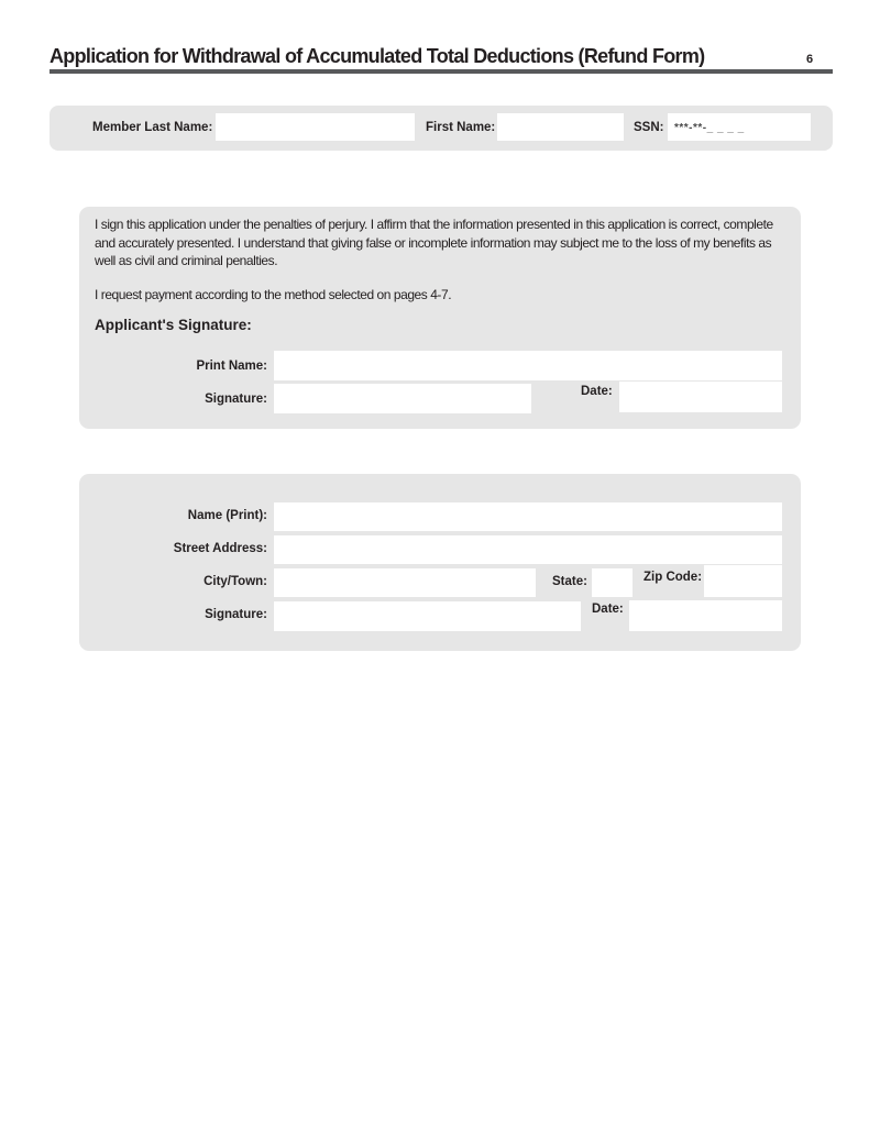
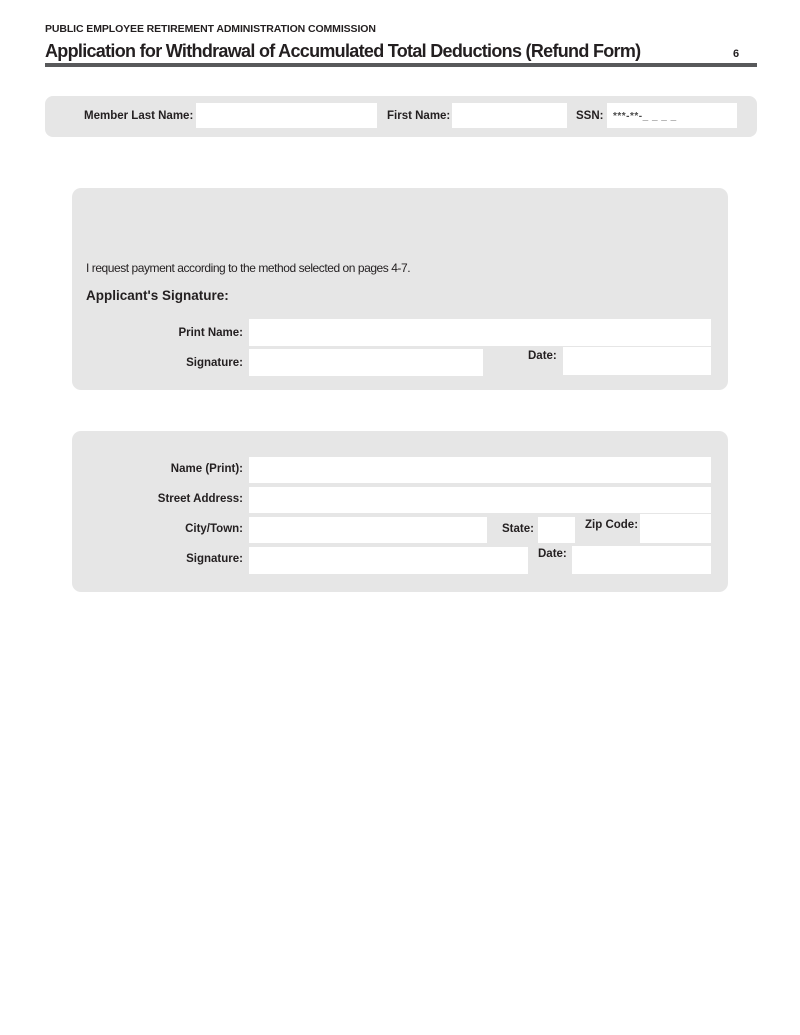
+ PUBLIC EMPLOYEE RETIREMENT ADMINISTRATION COMMISSION
  Application for Withdrawal of Accumulated Total Deductions (Refund Form)
  6
  Member Last Name:
  First Name:
  SSN:
  ***-**-_ _ _ _
- I sign this application under the penalties of perjury. I affirm that the information presented in this application is correct, complete and accurately presented. I understand that giving false or incomplete information may subject me to the loss of my benefits as well as civil and criminal penalties.
  I request payment according to the method selected on pages 4-7.
  Applicant's Signature:
  Print Name:
  Signature:
  Date:
  Name (Print):
  Street Address:
  City/Town:
  State:
  Zip Code:
  Signature:
  Date:
